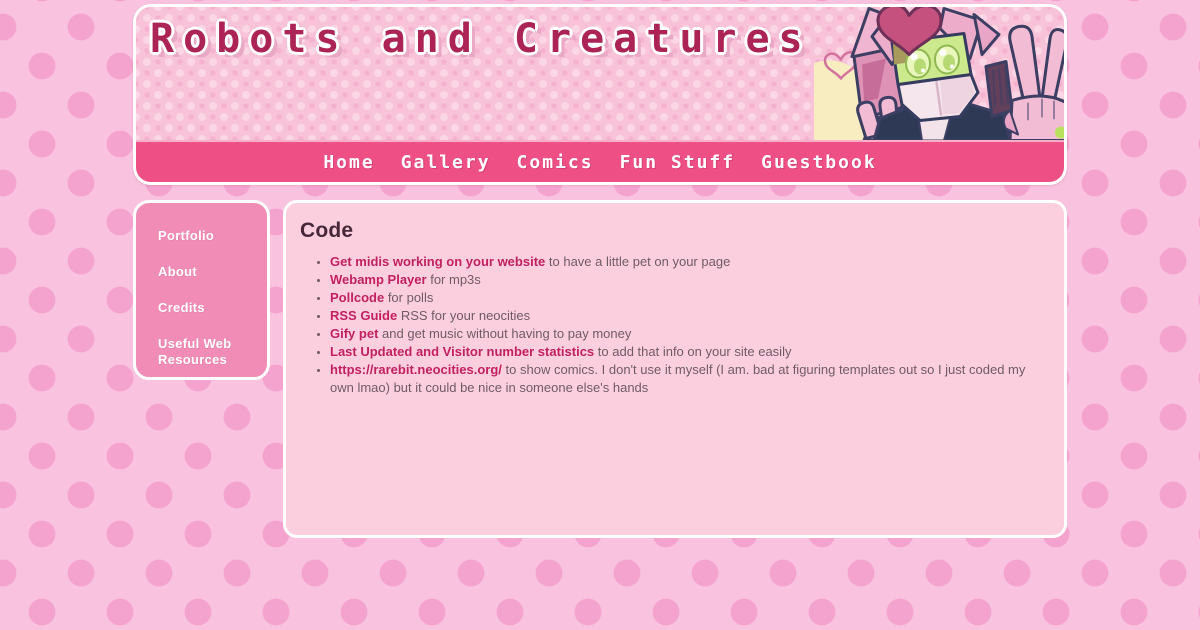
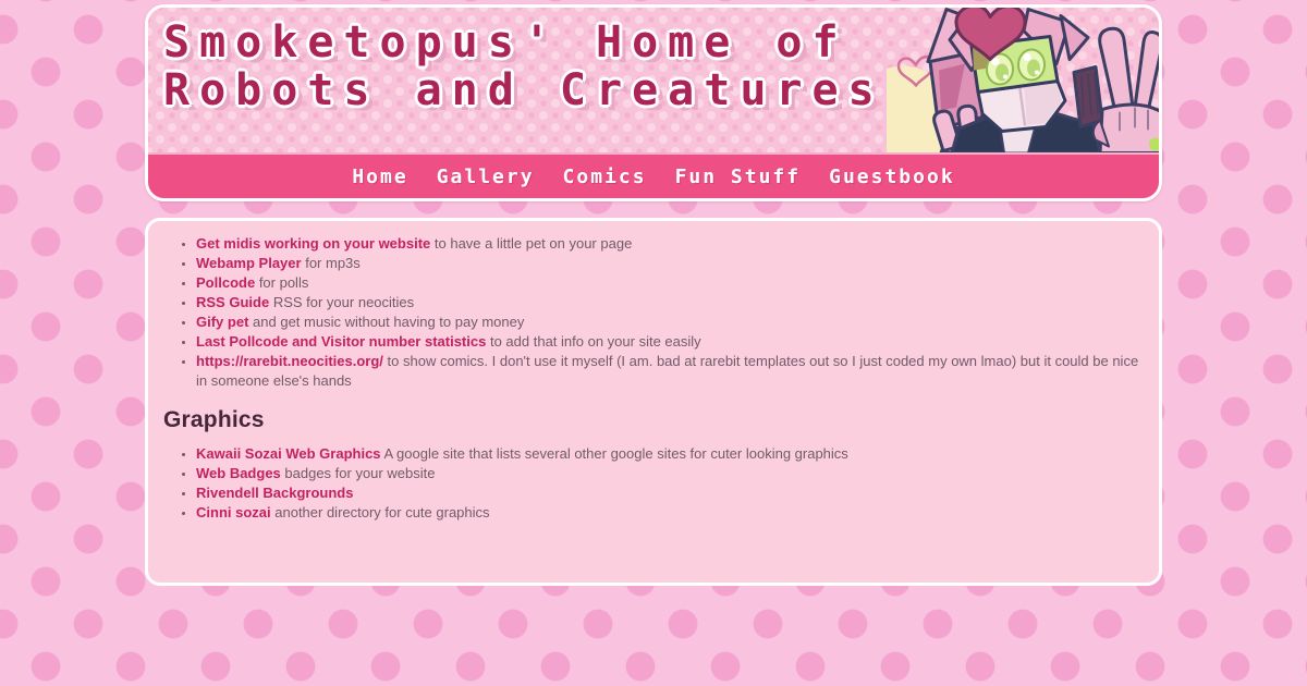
+ Smoketopus' Home of
  Robots and Creatures
  Home
  Gallery
  Comics
  Fun Stuff
  Guestbook
- Portfolio
- About
- Credits
- Useful Web Resources
- Code
  Get midis working on your website to have a little pet on your page
  Webamp Player for mp3s
  Pollcode for polls
  RSS Guide RSS for your neocities
  Gify pet and get music without having to pay money
- Last Updated and Visitor number statistics to add that info on your site easily
+ Last Pollcode and Visitor number statistics to add that info on your site easily
- https://rarebit.neocities.org/ to show comics. I don't use it myself (I am. bad at figuring templates out so I just coded my own lmao) but it could be nice in someone else's hands
+ https://rarebit.neocities.org/ to show comics. I don't use it myself (I am. bad at rarebit templates out so I just coded my own lmao) but it could be nice in someone else's hands
+ Graphics
+ Kawaii Sozai Web Graphics A google site that lists several other google sites for cuter looking graphics
+ Web Badges badges for your website
+ Rivendell Backgrounds
+ Cinni sozai another directory for cute graphics
